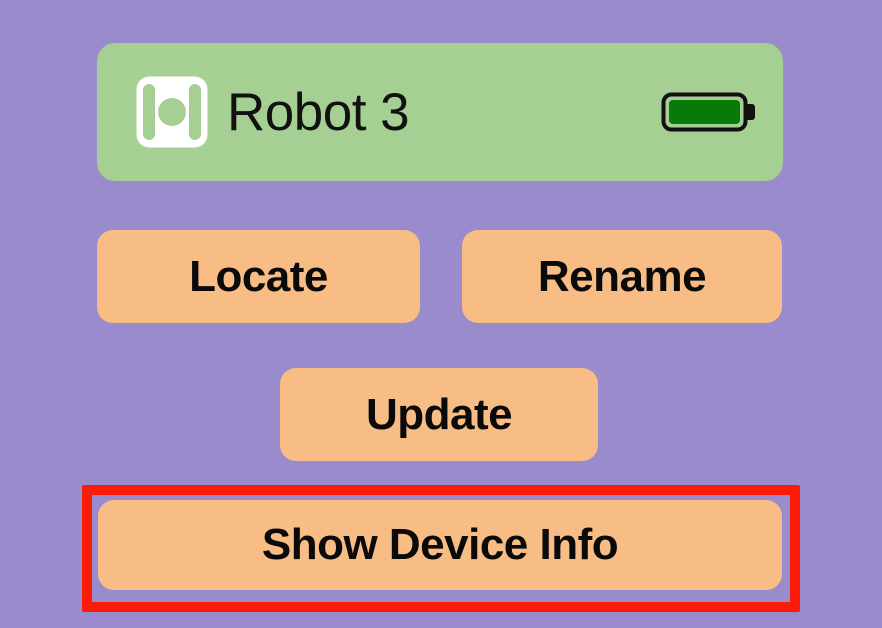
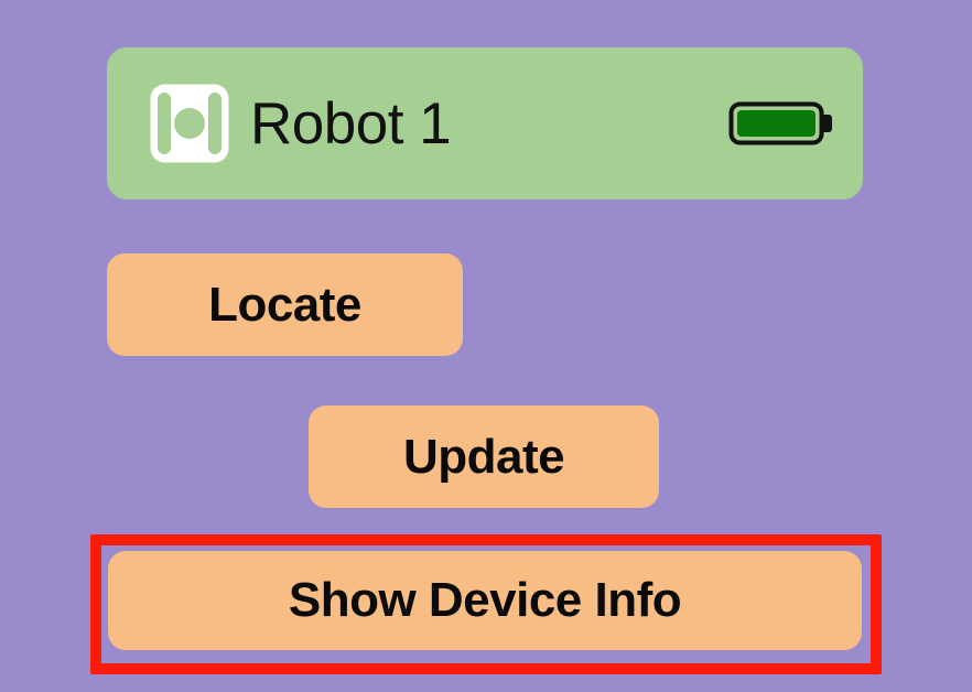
- Robot 3
+ Robot 1
  Locate
- Rename
  Update
  Show Device Info
